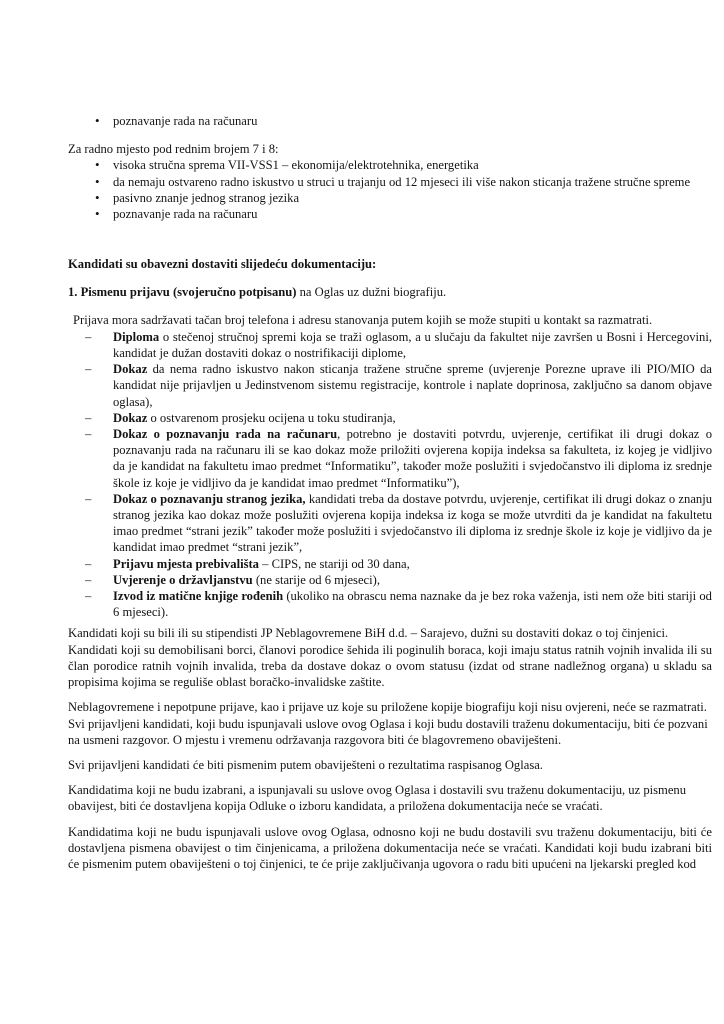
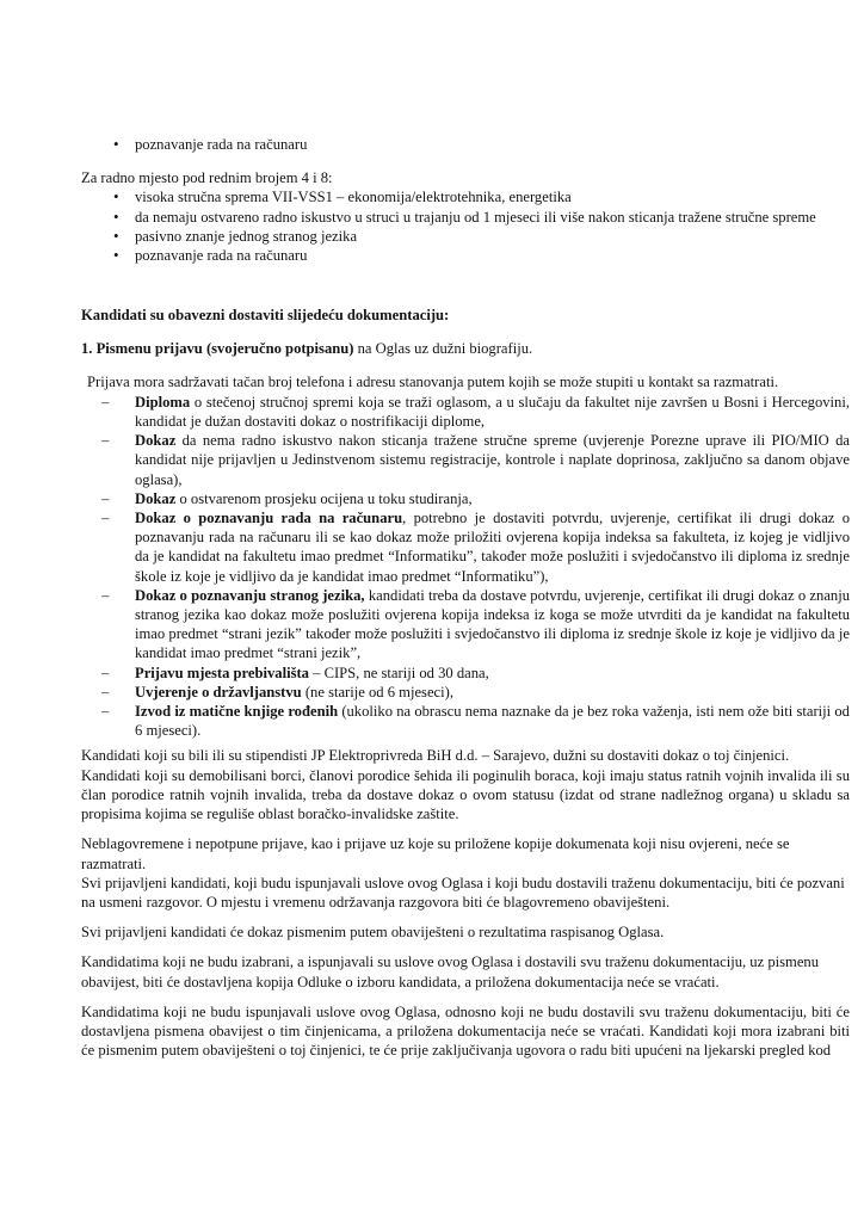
  poznavanje rada na računaru
- Za radno mjesto pod rednim brojem 7 i 8:
+ Za radno mjesto pod rednim brojem 4 i 8:
  visoka stručna sprema VII-VSS1 – ekonomija/elektrotehnika, energetika
- da nemaju ostvareno radno iskustvo u struci u trajanju od 12 mjeseci ili više nakon sticanja tražene stručne spreme
+ da nemaju ostvareno radno iskustvo u struci u trajanju od 1 mjeseci ili više nakon sticanja tražene stručne spreme
  pasivno znanje jednog stranog jezika
  poznavanje rada na računaru
  Kandidati su obavezni dostaviti slijedeću dokumentaciju:
  1. Pismenu prijavu (svojeručno potpisanu) na Oglas uz dužni biografiju.
  Prijava mora sadržavati tačan broj telefona i adresu stanovanja putem kojih se može stupiti u kontakt sa razmatrati.
  Diploma o stečenoj stručnoj spremi koja se traži oglasom, a u slučaju da fakultet nije završen u Bosni i Hercegovini, kandidat je dužan dostaviti dokaz o nostrifikaciji diplome,
  Dokaz da nema radno iskustvo nakon sticanja tražene stručne spreme (uvjerenje Porezne uprave ili PIO/MIO da kandidat nije prijavljen u Jedinstvenom sistemu registracije, kontrole i naplate doprinosa, zaključno sa danom objave oglasa),
  Dokaz o ostvarenom prosjeku ocijena u toku studiranja,
  Dokaz o poznavanju rada na računaru, potrebno je dostaviti potvrdu, uvjerenje, certifikat ili drugi dokaz o poznavanju rada na računaru ili se kao dokaz može priložiti ovjerena kopija indeksa sa fakulteta, iz kojeg je vidljivo da je kandidat na fakultetu imao predmet “Informatiku”, također može poslužiti i svjedočanstvo ili diploma iz srednje škole iz koje je vidljivo da je kandidat imao predmet “Informatiku”),
  Dokaz o poznavanju stranog jezika, kandidati treba da dostave potvrdu, uvjerenje, certifikat ili drugi dokaz o znanju stranog jezika kao dokaz može poslužiti ovjerena kopija indeksa iz koga se može utvrditi da je kandidat na fakultetu imao predmet “strani jezik” također može poslužiti i svjedočanstvo ili diploma iz srednje škole iz koje je vidljivo da je kandidat imao predmet “strani jezik”,
  Prijavu mjesta prebivališta – CIPS, ne stariji od 30 dana,
  Uvjerenje o državljanstvu (ne starije od 6 mjeseci),
  Izvod iz matične knjige rođenih (ukoliko na obrascu nema naznake da je bez roka važenja, isti nem ože biti stariji od 6 mjeseci).
- Kandidati koji su bili ili su stipendisti JP Neblagovremene BiH d.d. – Sarajevo, dužni su dostaviti dokaz o toj činjenici.
+ Kandidati koji su bili ili su stipendisti JP Elektroprivreda BiH d.d. – Sarajevo, dužni su dostaviti dokaz o toj činjenici.
  Kandidati koji su demobilisani borci, članovi porodice šehida ili poginulih boraca, koji imaju status ratnih vojnih invalida ili su član porodice ratnih vojnih invalida, treba da dostave dokaz o ovom statusu (izdat od strane nadležnog organa) u skladu sa propisima kojima se reguliše oblast boračko-invalidske zaštite.
- Neblagovremene i nepotpune prijave, kao i prijave uz koje su priložene kopije biografiju koji nisu ovjereni, neće se razmatrati.
+ Neblagovremene i nepotpune prijave, kao i prijave uz koje su priložene kopije dokumenata koji nisu ovjereni, neće se razmatrati.
  Svi prijavljeni kandidati, koji budu ispunjavali uslove ovog Oglasa i koji budu dostavili traženu dokumentaciju, biti će pozvani na usmeni razgovor. O mjestu i vremenu održavanja razgovora biti će blagovremeno obaviješteni.
- Svi prijavljeni kandidati će biti pismenim putem obaviješteni o rezultatima raspisanog Oglasa.
+ Svi prijavljeni kandidati će dokaz pismenim putem obaviješteni o rezultatima raspisanog Oglasa.
  Kandidatima koji ne budu izabrani, a ispunjavali su uslove ovog Oglasa i dostavili svu traženu dokumentaciju, uz pismenu obavijest, biti će dostavljena kopija Odluke o izboru kandidata, a priložena dokumentacija neće se vraćati.
- Kandidatima koji ne budu ispunjavali uslove ovog Oglasa, odnosno koji ne budu dostavili svu traženu dokumentaciju, biti će dostavljena pismena obavijest o tim činjenicama, a priložena dokumentacija neće se vraćati. Kandidati koji budu izabrani biti će pismenim putem obaviješteni o toj činjenici, te će prije zaključivanja ugovora o radu biti upućeni na ljekarski pregled kod
+ Kandidatima koji ne budu ispunjavali uslove ovog Oglasa, odnosno koji ne budu dostavili svu traženu dokumentaciju, biti će dostavljena pismena obavijest o tim činjenicama, a priložena dokumentacija neće se vraćati. Kandidati koji mora izabrani biti će pismenim putem obaviješteni o toj činjenici, te će prije zaključivanja ugovora o radu biti upućeni na ljekarski pregled kod
